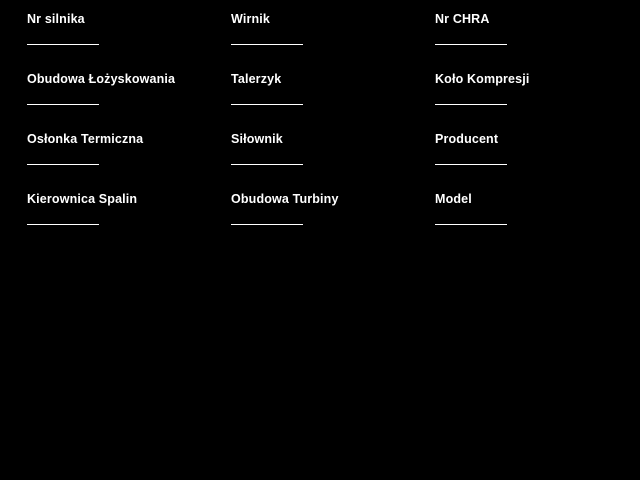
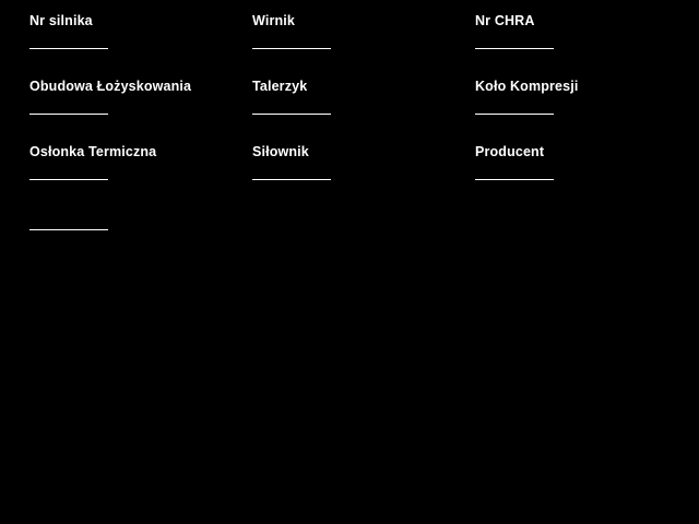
  Nr silnika
  Wirnik
  Nr CHRA
  Obudowa Łożyskowania
  Talerzyk
  Koło Kompresji
  Osłonka Termiczna
  Siłownik
  Producent
- Kierownica Spalin
- Obudowa Turbiny
- Model
